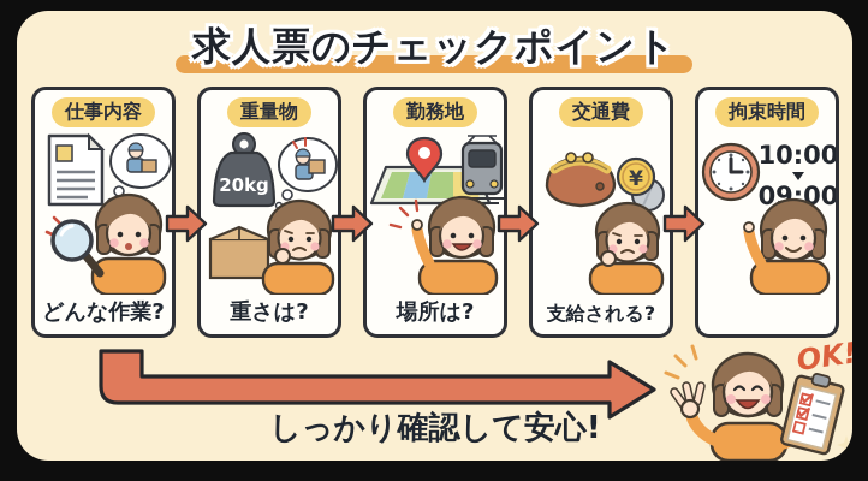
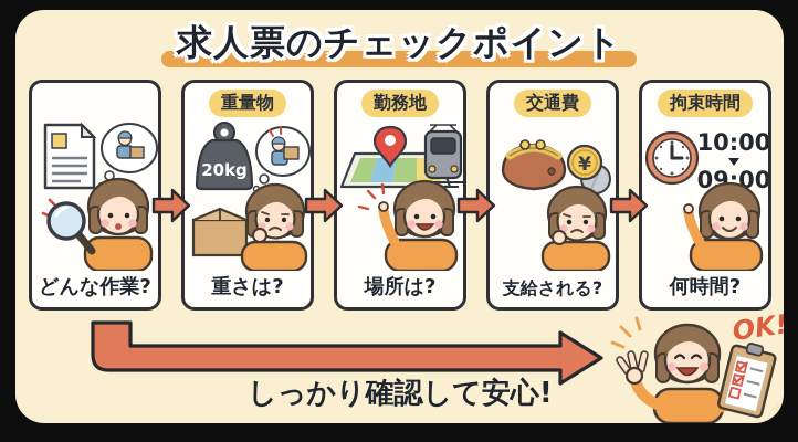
  求人票のチェックポイント
- 仕事内容
  どんな作業?
  重量物
  20kg
  重さは?
  勤務地
  場所は?
  交通費
  ¥
  支給される?
  拘束時間
  10:00
  09:00
+ 何時間?
  しっかり確認して安心!
